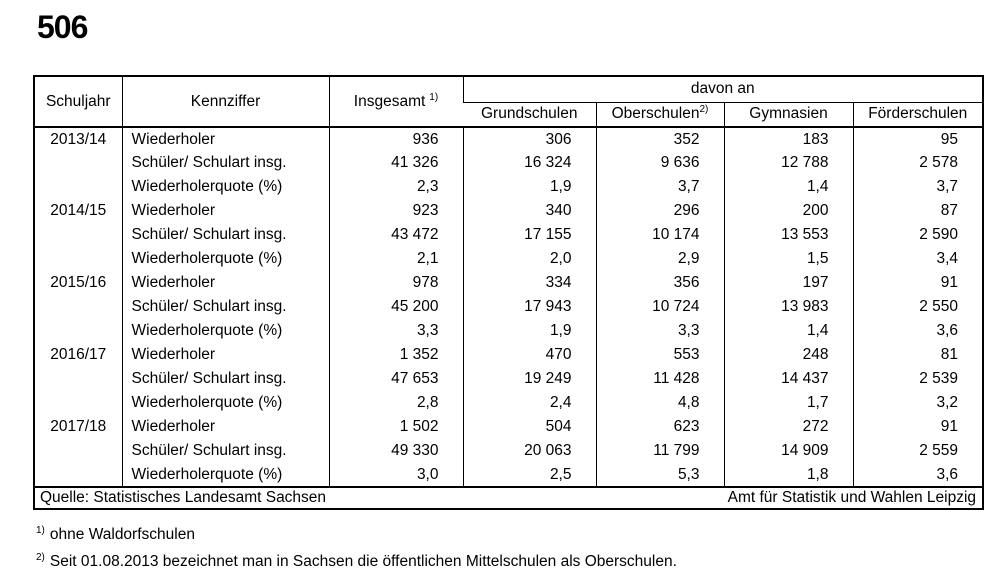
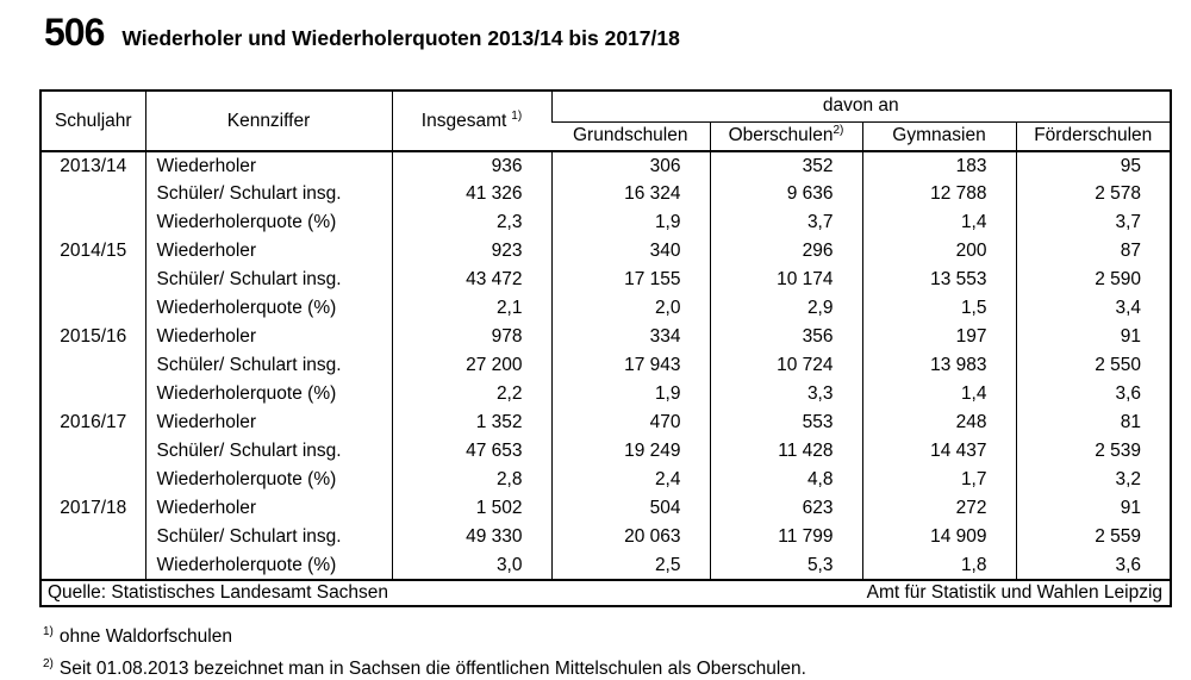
  506
+ Wiederholer und Wiederholerquoten 2013/14 bis 2017/18
  Schuljahr	Kennziffer	Insgesamt 1)	davon an
  Grundschulen	Oberschulen2)	Gymnasien	Förderschulen
  2013/14	Wiederholer	936	306	352	183	95
  	Schüler/ Schulart insg.	41 326	16 324	9 636	12 788	2 578
  	Wiederholerquote (%)	2,3	1,9	3,7	1,4	3,7
  2014/15	Wiederholer	923	340	296	200	87
  	Schüler/ Schulart insg.	43 472	17 155	10 174	13 553	2 590
  	Wiederholerquote (%)	2,1	2,0	2,9	1,5	3,4
  2015/16	Wiederholer	978	334	356	197	91
- 	Schüler/ Schulart insg.	45 200	17 943	10 724	13 983	2 550
+ 	Schüler/ Schulart insg.	27 200	17 943	10 724	13 983	2 550
- 	Wiederholerquote (%)	3,3	1,9	3,3	1,4	3,6
+ 	Wiederholerquote (%)	2,2	1,9	3,3	1,4	3,6
  2016/17	Wiederholer	1 352	470	553	248	81
  	Schüler/ Schulart insg.	47 653	19 249	11 428	14 437	2 539
  	Wiederholerquote (%)	2,8	2,4	4,8	1,7	3,2
  2017/18	Wiederholer	1 502	504	623	272	91
  	Schüler/ Schulart insg.	49 330	20 063	11 799	14 909	2 559
  	Wiederholerquote (%)	3,0	2,5	5,3	1,8	3,6
  Quelle: Statistisches Landesamt Sachsen Amt für Statistik und Wahlen Leipzig
  1) ohne Waldorfschulen
  2) Seit 01.08.2013 bezeichnet man in Sachsen die öffentlichen Mittelschulen als Oberschulen.
